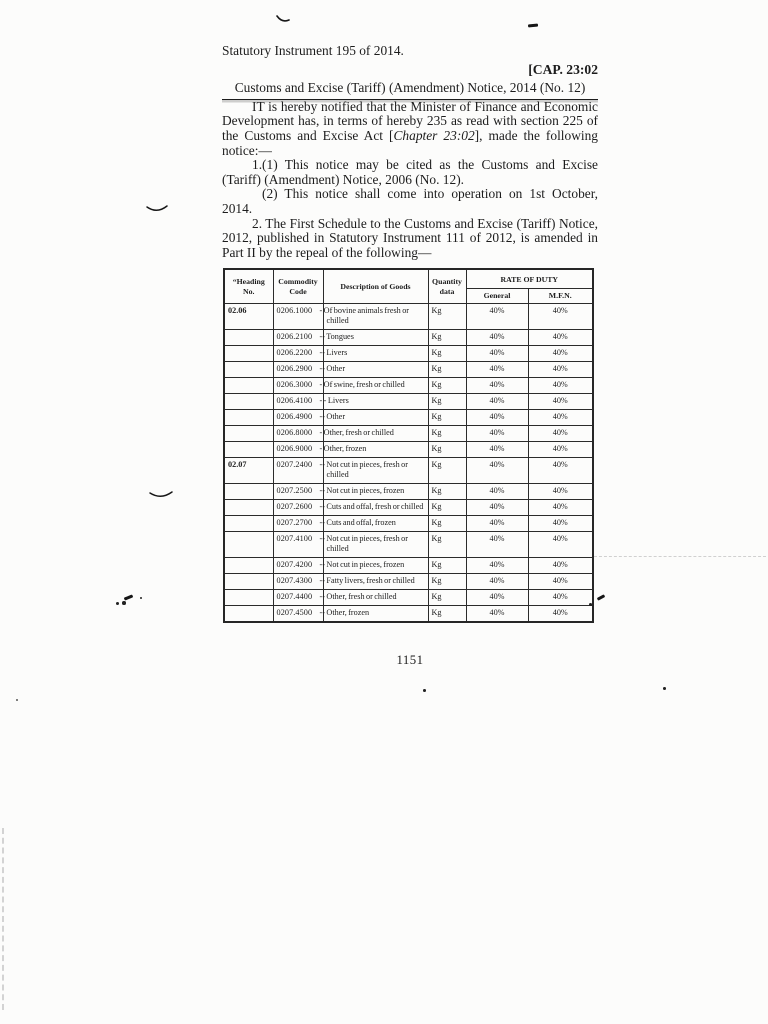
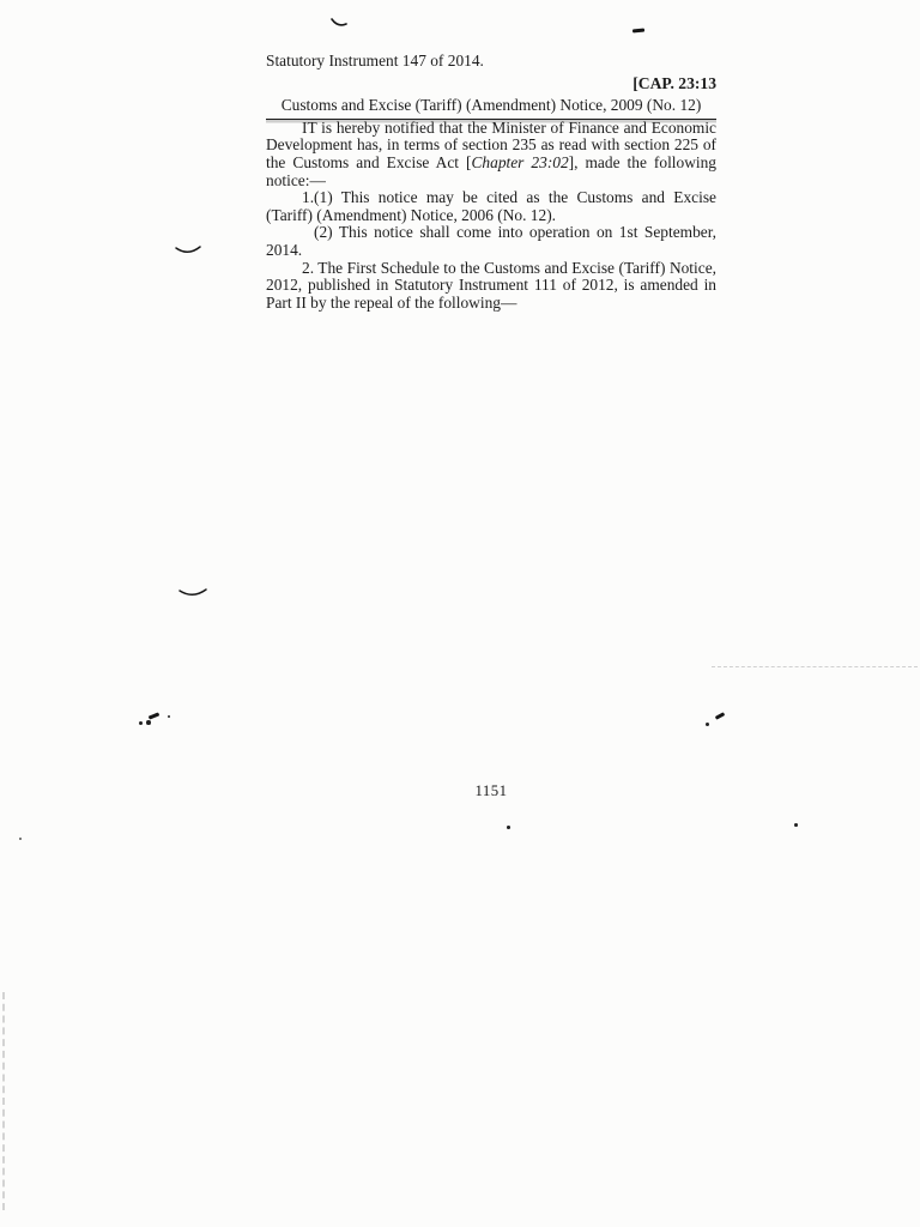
- Statutory Instrument 195 of 2014.
+ Statutory Instrument 147 of 2014.
- [CAP. 23:02
+ [CAP. 23:13
- Customs and Excise (Tariff) (Amendment) Notice, 2014 (No. 12)
+ Customs and Excise (Tariff) (Amendment) Notice, 2009 (No. 12)
- IT is hereby notified that the Minister of Finance and Economic Development has, in terms of hereby 235 as read with section 225 of the Customs and Excise Act [Chapter 23:02], made the following notice:—
+ IT is hereby notified that the Minister of Finance and Economic Development has, in terms of section 235 as read with section 225 of the Customs and Excise Act [Chapter 23:02], made the following notice:—
  1.(1) This notice may be cited as the Customs and Excise (Tariff) (Amendment) Notice, 2006 (No. 12).
- (2) This notice shall come into operation on 1st October, 2014.
+ (2) This notice shall come into operation on 1st September, 2014.
  2. The First Schedule to the Customs and Excise (Tariff) Notice, 2012, published in Statutory Instrument 111 of 2012, is amended in Part II by the repeal of the following—
- “Heading No.	Commodity Code	Description of Goods	Quantity data	RATE OF DUTY
- General	M.F.N.
- 02.06	0206.1000	- Of bovine animals fresh or chilled	Kg	40%	40%
- 	0206.2100	-- Tongues	Kg	40%	40%
- 	0206.2200	-- Livers	Kg	40%	40%
- 	0206.2900	-- Other	Kg	40%	40%
- 	0206.3000	- Of swine, fresh or chilled	Kg	40%	40%
- 	0206.4100	- - Livers	Kg	40%	40%
- 	0206.4900	-- Other	Kg	40%	40%
- 	0206.8000	- Other, fresh or chilled	Kg	40%	40%
- 	0206.9000	- Other, frozen	Kg	40%	40%
- 02.07	0207.2400	-- Not cut in pieces, fresh or chilled	Kg	40%	40%
- 	0207.2500	-- Not cut in pieces, frozen	Kg	40%	40%
- 	0207.2600	-- Cuts and offal, fresh or chilled	Kg	40%	40%
- 	0207.2700	-- Cuts and offal, frozen	Kg	40%	40%
- 	0207.4100	-- Not cut in pieces, fresh or chilled	Kg	40%	40%
- 	0207.4200	-- Not cut in pieces, frozen	Kg	40%	40%
- 	0207.4300	-- Fatty livers, fresh or chilled	Kg	40%	40%
- 	0207.4400	-- Other, fresh or chilled	Kg	40%	40%
- 	0207.4500	-- Other, frozen	Kg	40%	40%
  1151
